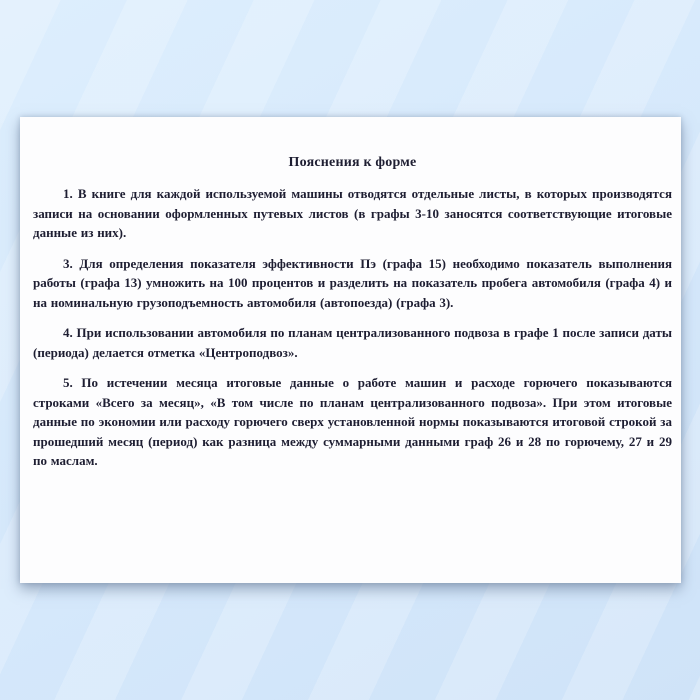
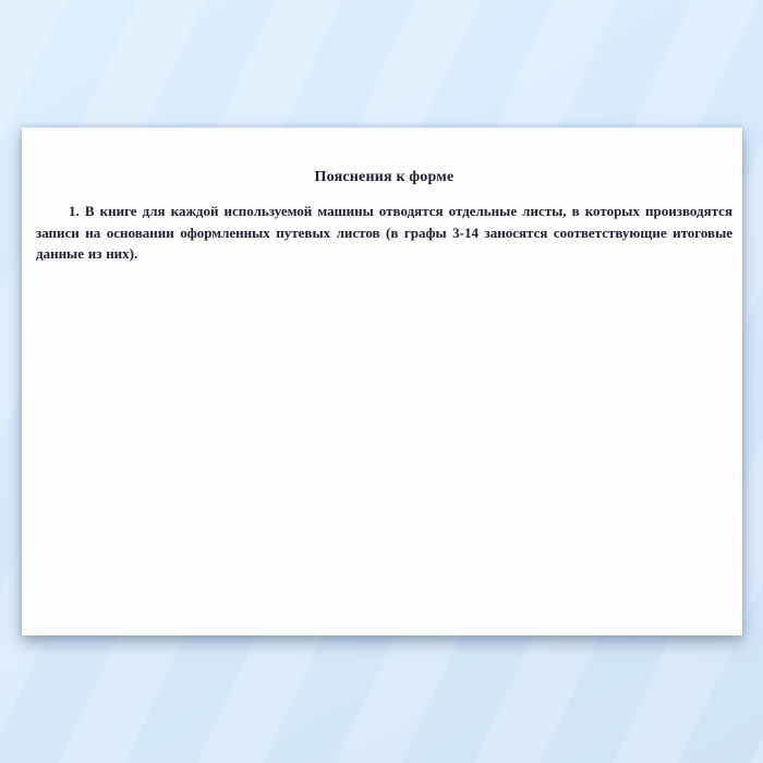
  Пояснения к форме
- 1. В книге для каждой используемой машины отводятся отдельные листы, в которых производятся записи на основании оформленных путевых листов (в графы 3-10 заносятся соответствующие итоговые данные из них).
+ 1. В книге для каждой используемой машины отводятся отдельные листы, в которых производятся записи на основании оформленных путевых листов (в графы 3-14 заносятся соответствующие итоговые данные из них).
- 3. Для определения показателя эффективности Пэ (графа 15) необходимо показатель выполнения работы (графа 13) умножить на 100 процентов и разделить на показатель пробега автомобиля (графа 4) и на номинальную грузоподъемность автомобиля (автопоезда) (графа 3).
- 4. При использовании автомобиля по планам централизованного подвоза в графе 1 после записи даты (периода) делается отметка «Центроподвоз».
- 5. По истечении месяца итоговые данные о работе машин и расходе горючего показываются строками «Всего за месяц», «В том числе по планам централизованного подвоза». При этом итоговые данные по экономии или расходу горючего сверх установленной нормы показываются итоговой строкой за прошедший месяц (период) как разница между суммарными данными граф 26 и 28 по горючему, 27 и 29 по маслам.
